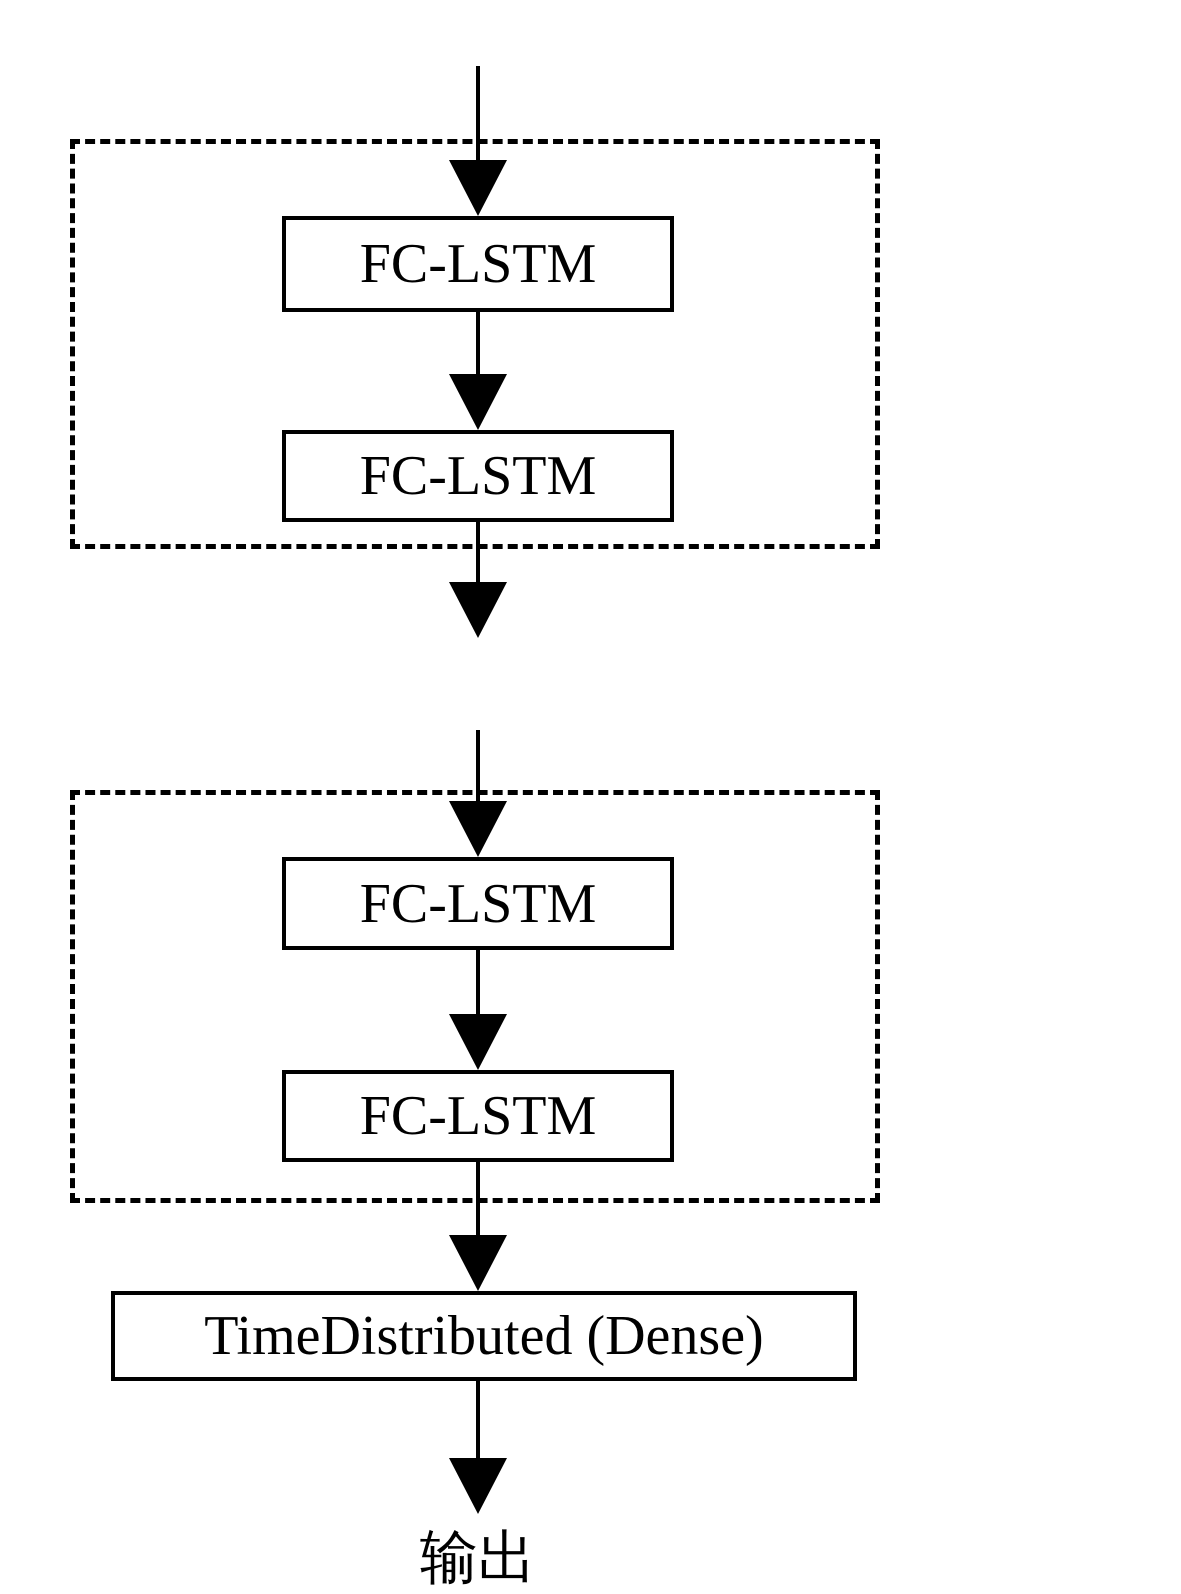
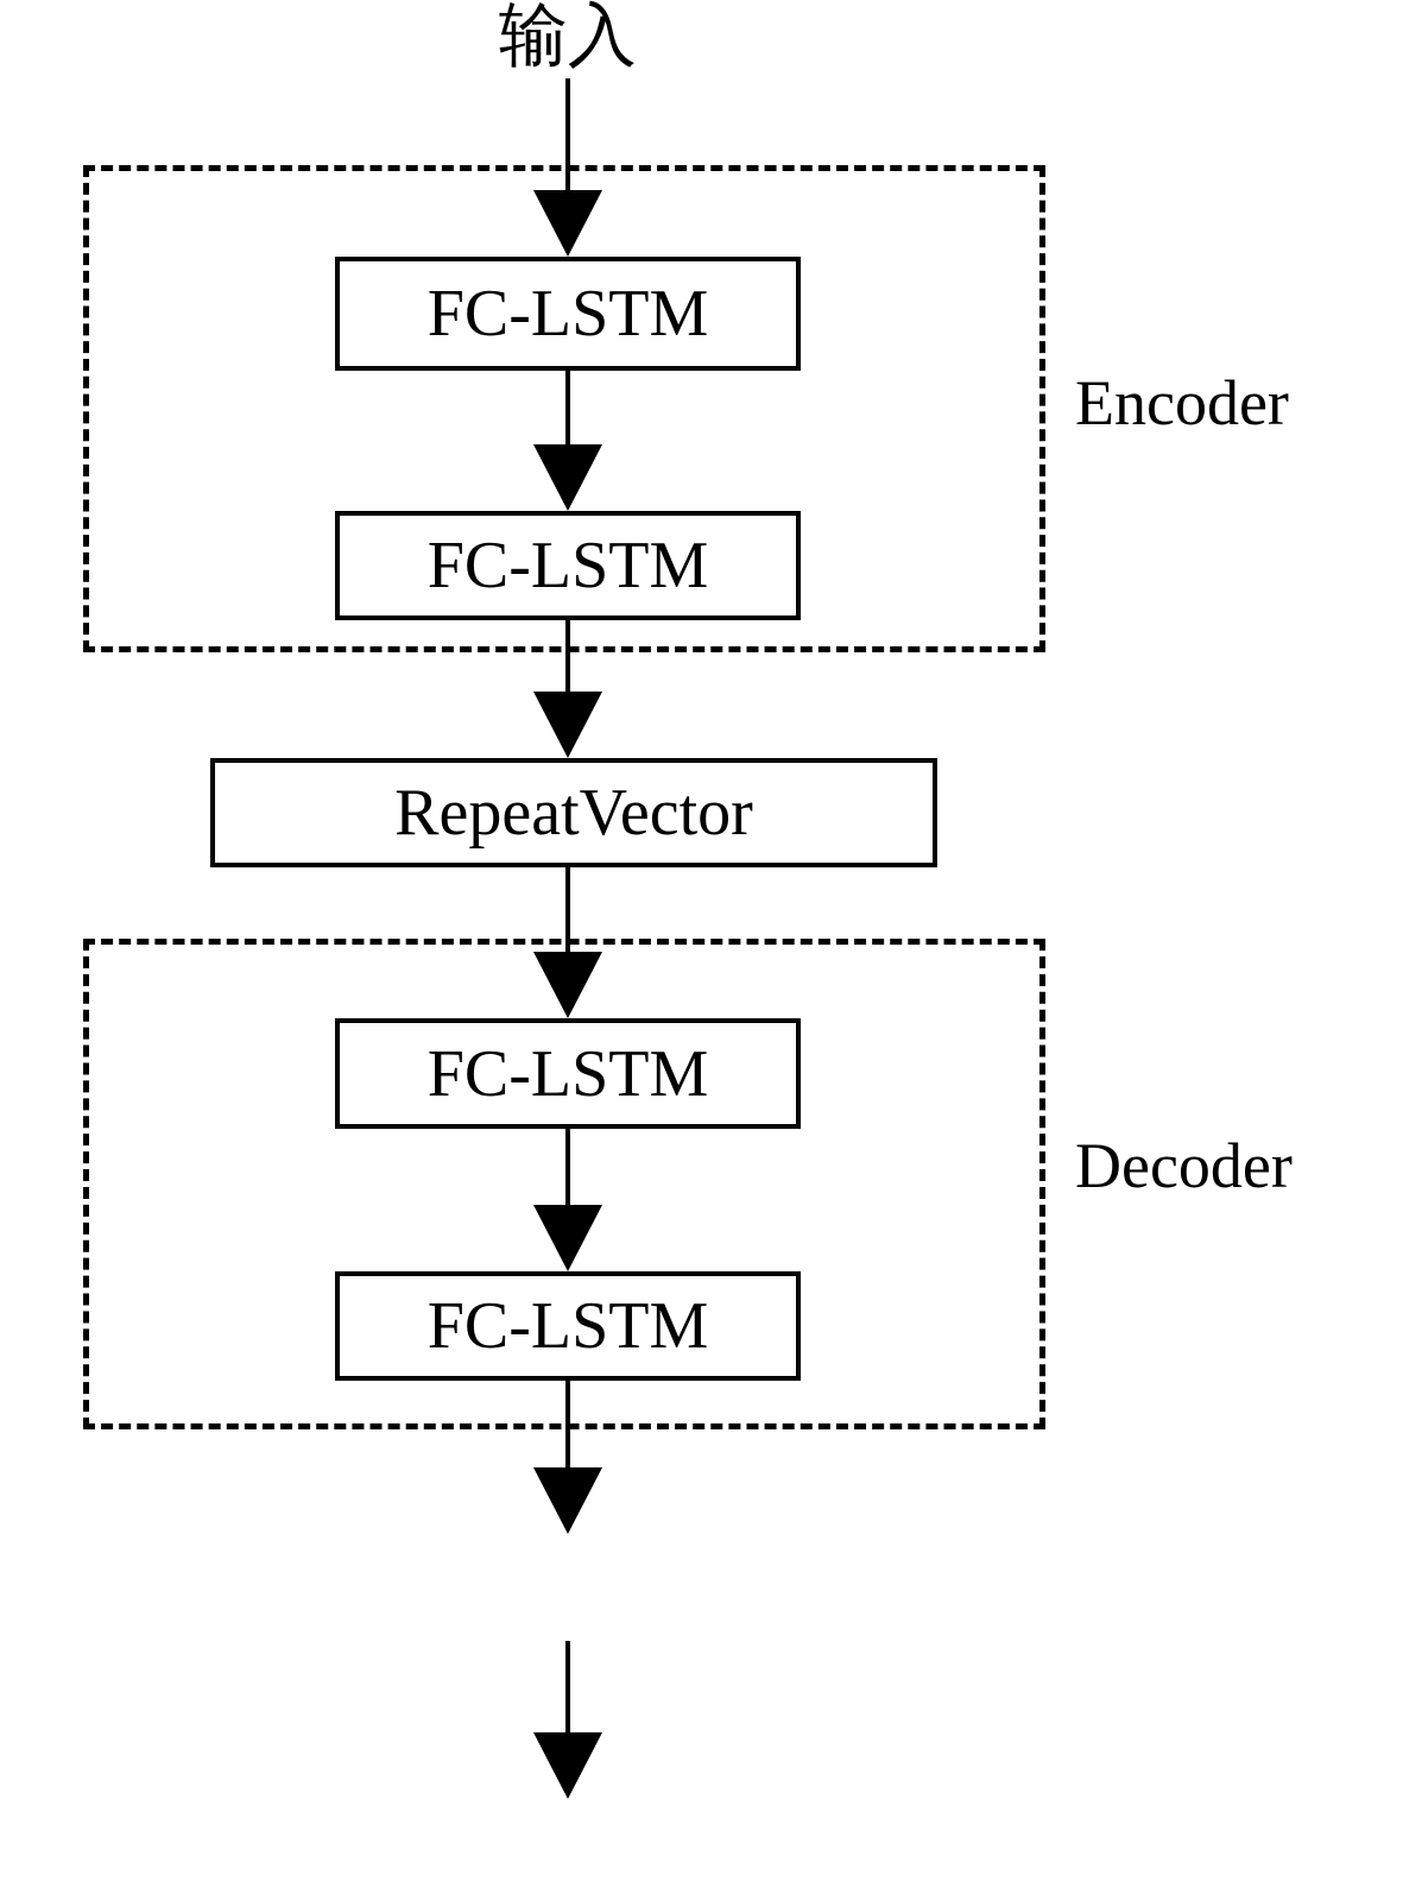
+ 输入
+ Encoder
  FC-LSTM
  FC-LSTM
+ RepeatVector
+ Decoder
  FC-LSTM
  FC-LSTM
- TimeDistributed (Dense)
- 输出
